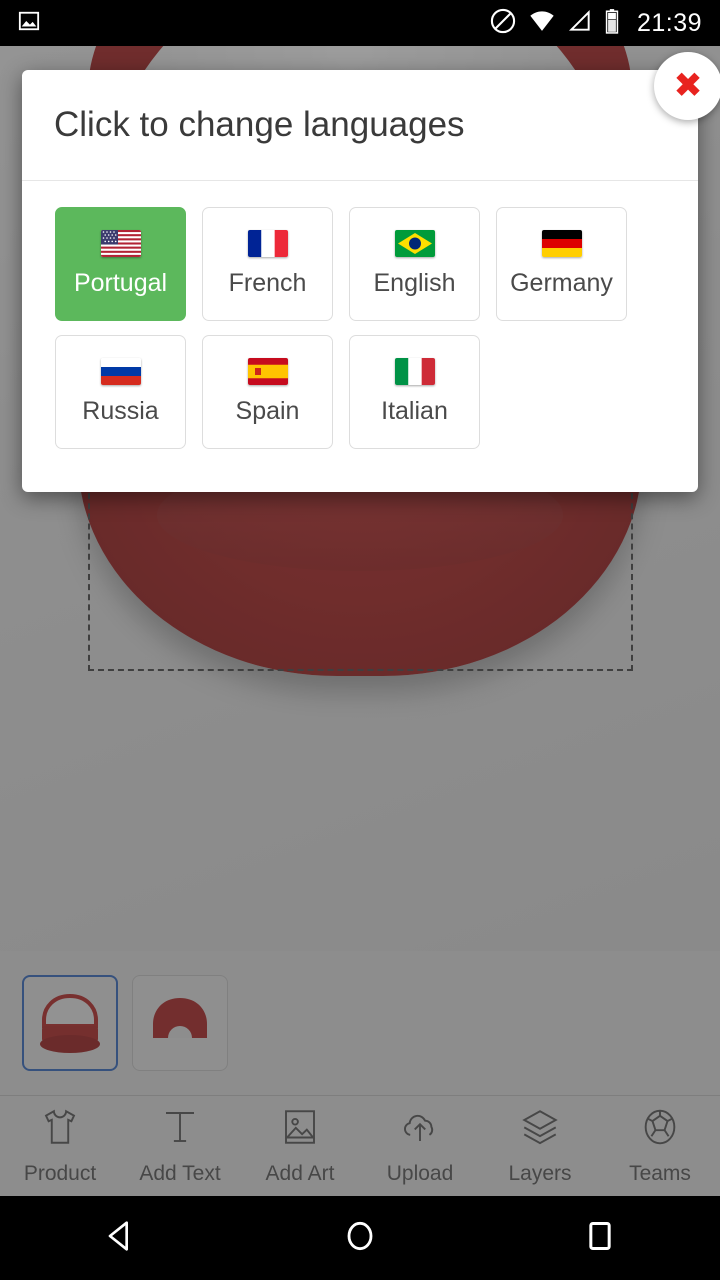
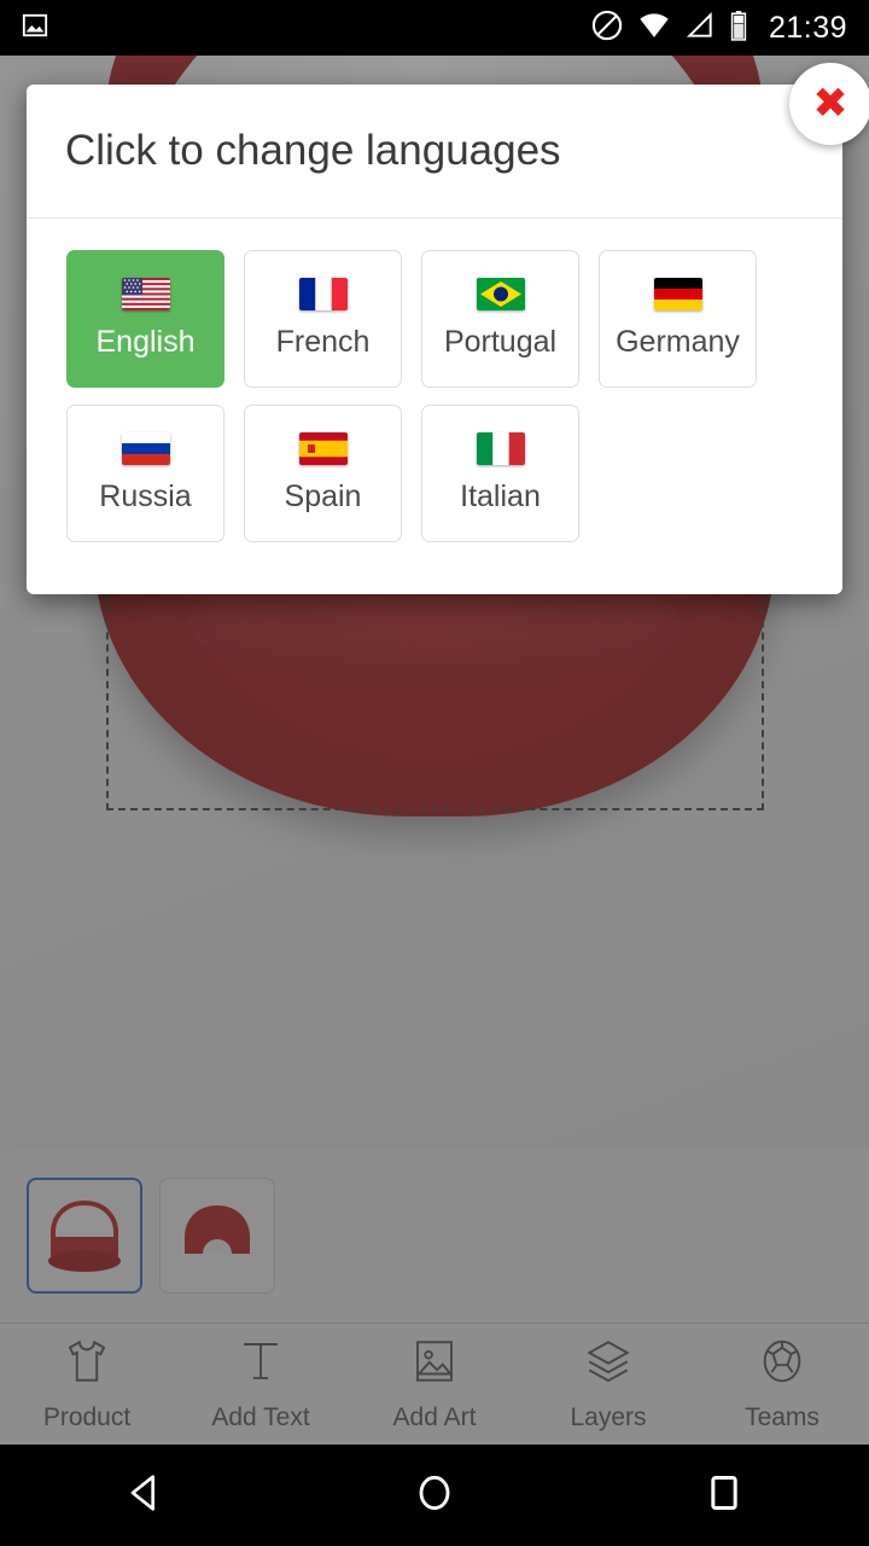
  21:39
  Product
  Add Text
  Add Art
- Upload
  Layers
  Teams
  Click to change languages
- Portugal
+ English
  French
- English
+ Portugal
  Germany
  Russia
  Spain
  Italian
  ✖
